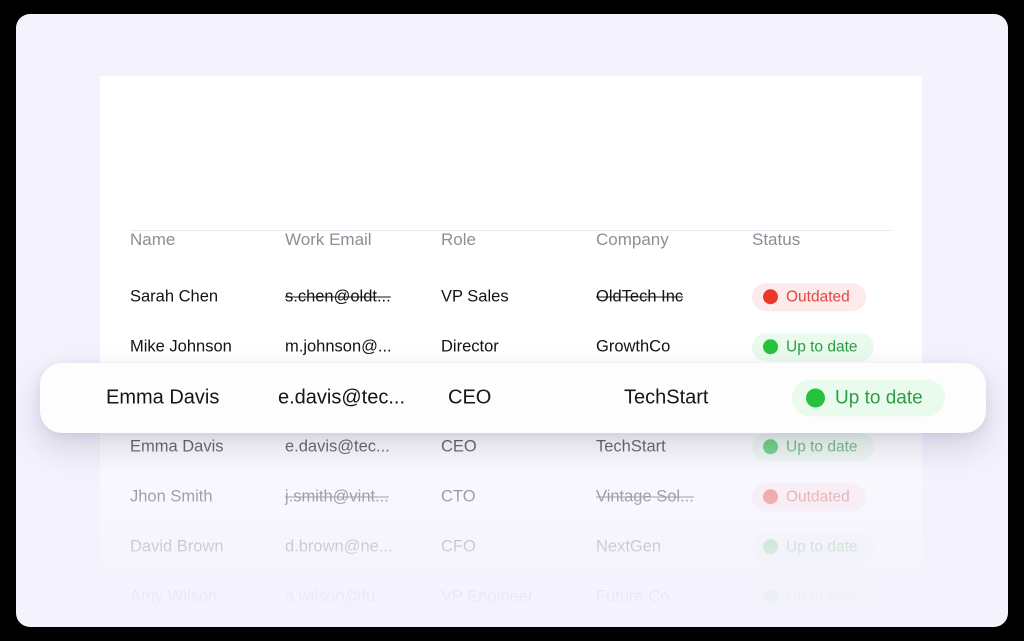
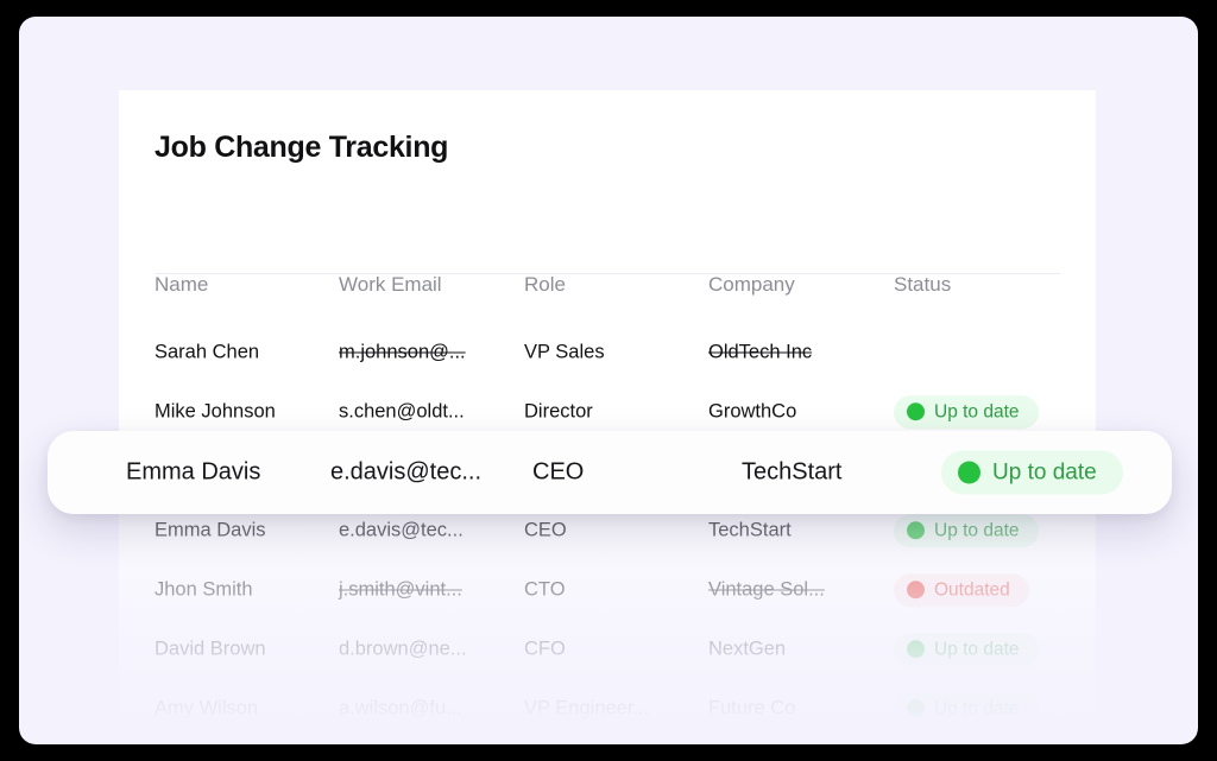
+ Job Change Tracking
  Name
  Work Email
  Role
  Company
  Status
  Sarah Chen
- s.chen@oldt...
+ m.johnson@...
  VP Sales
  OldTech Inc
- Outdated
  Mike Johnson
- m.johnson@...
+ s.chen@oldt...
  Director
  GrowthCo
  Up to date
  Emma Davis
  e.davis@tec...
  CEO
  TechStart
  Up to date
